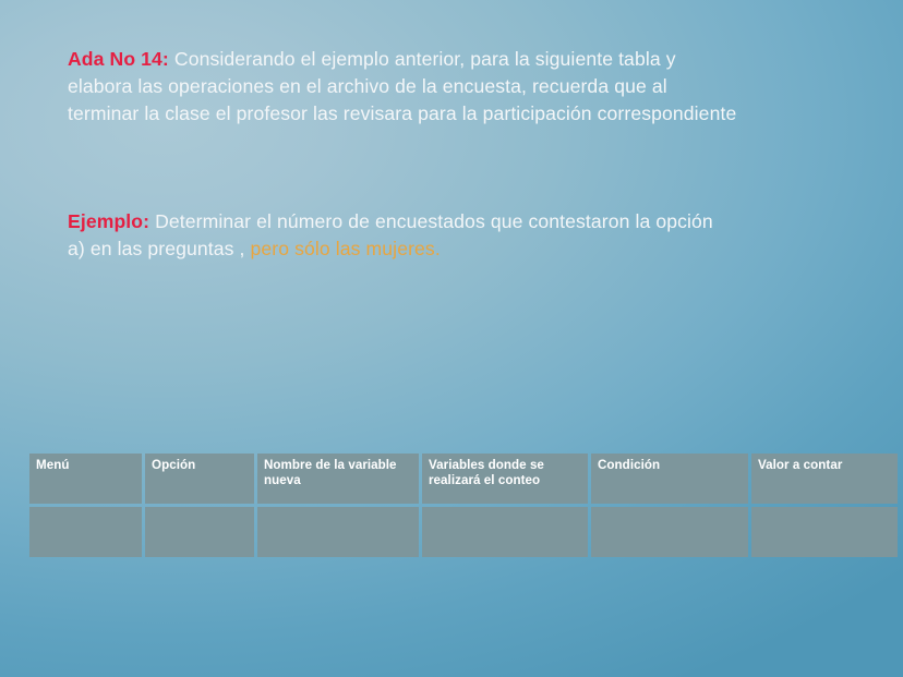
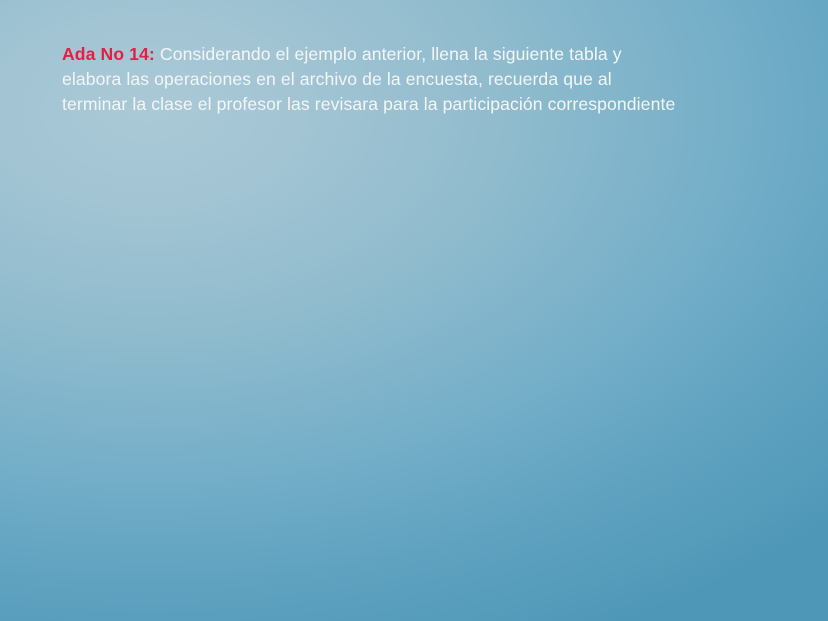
- Ada No 14: Considerando el ejemplo anterior, para la siguiente tabla y elabora las operaciones en el archivo de la encuesta, recuerda que al terminar la clase el profesor las revisara para la participación correspondiente
+ Ada No 14: Considerando el ejemplo anterior, llena la siguiente tabla y elabora las operaciones en el archivo de la encuesta, recuerda que al terminar la clase el profesor las revisara para la participación correspondiente
- Ejemplo: Determinar el número de encuestados que contestaron la opción a) en las preguntas , pero sólo las mujeres.
- Menú	Opción	Nombre de la variable nueva	Variables donde se realizará el conteo	Condición	Valor a contar
